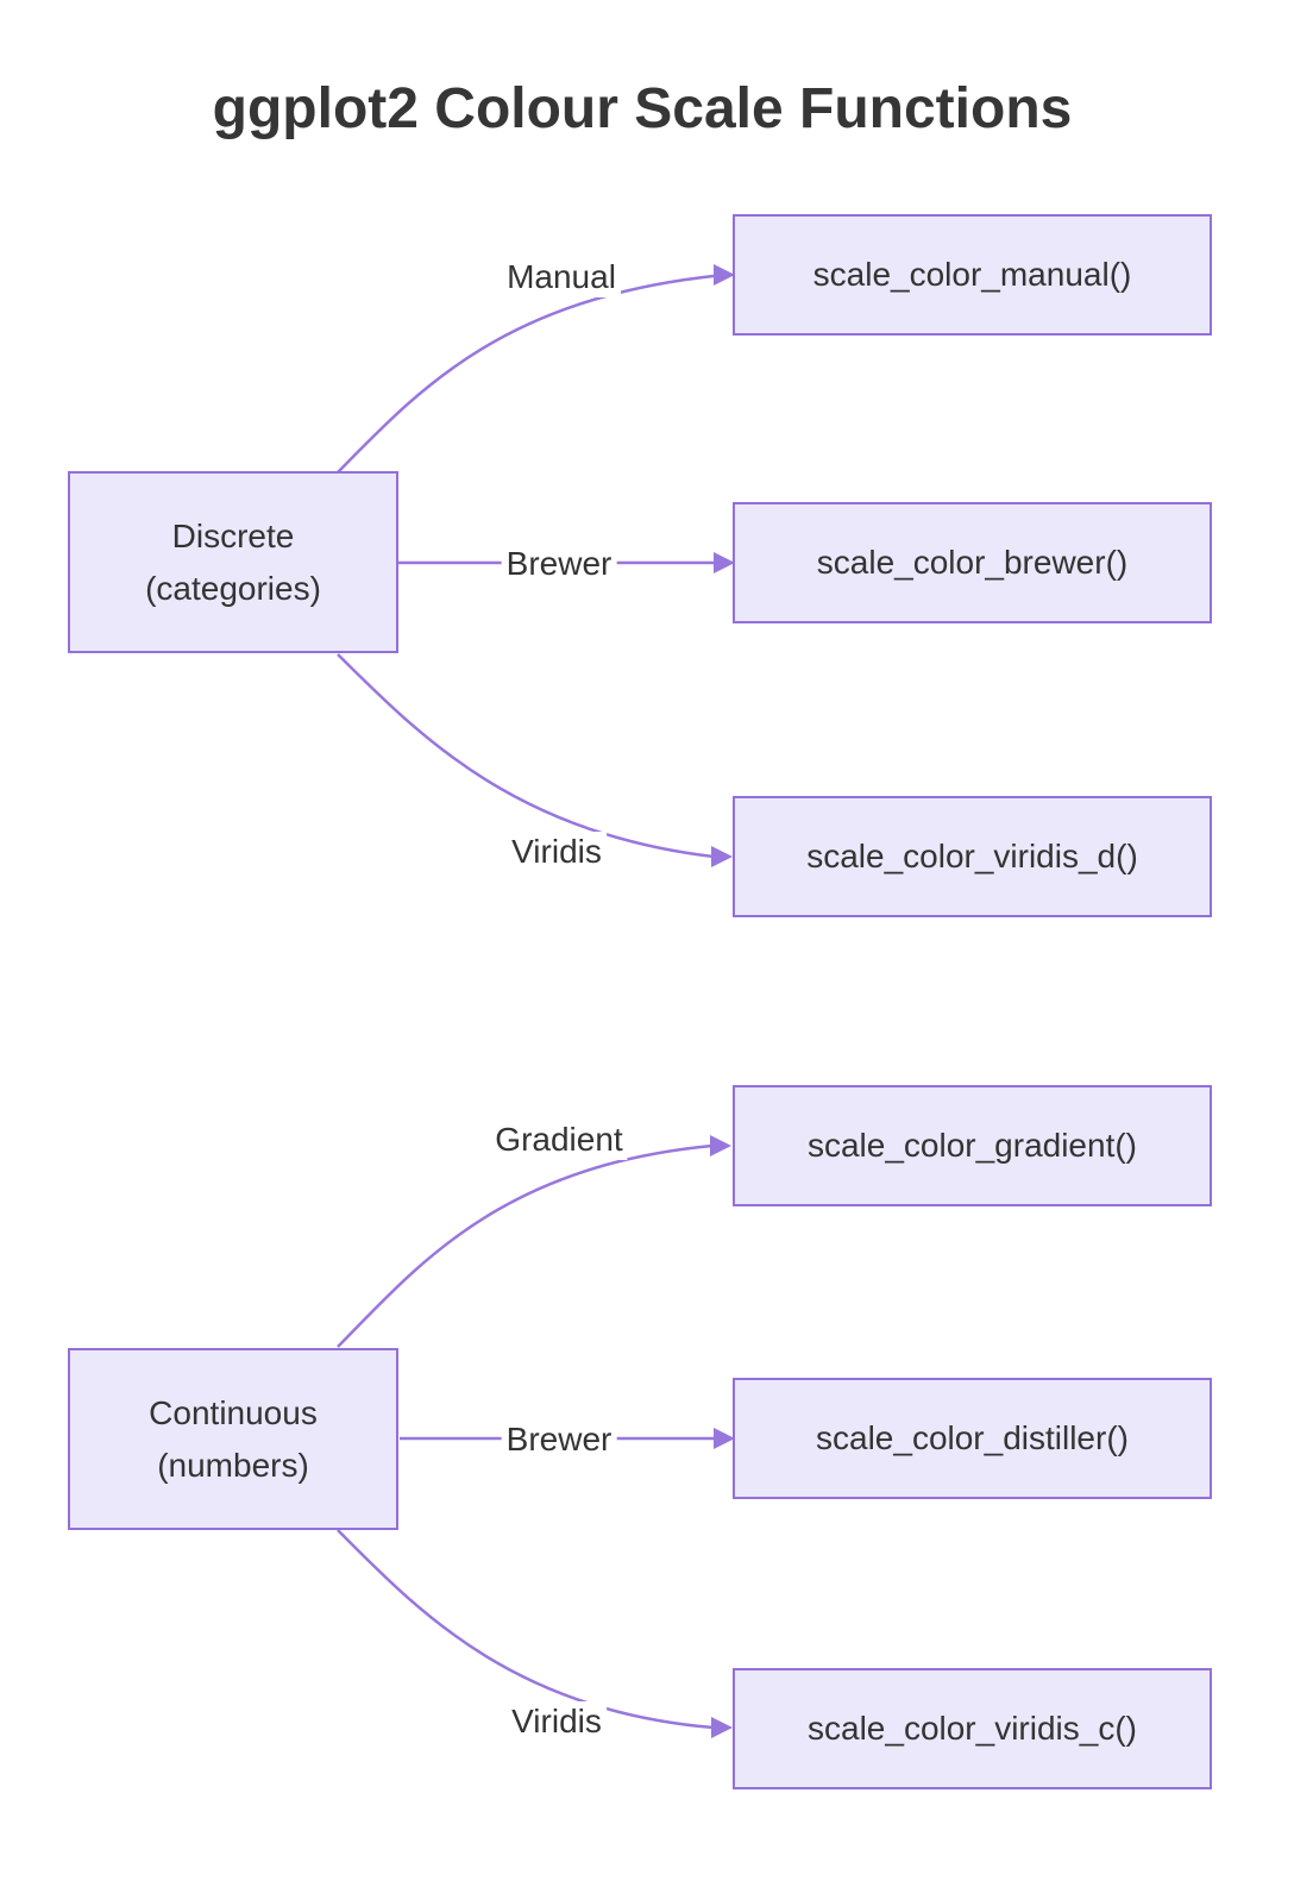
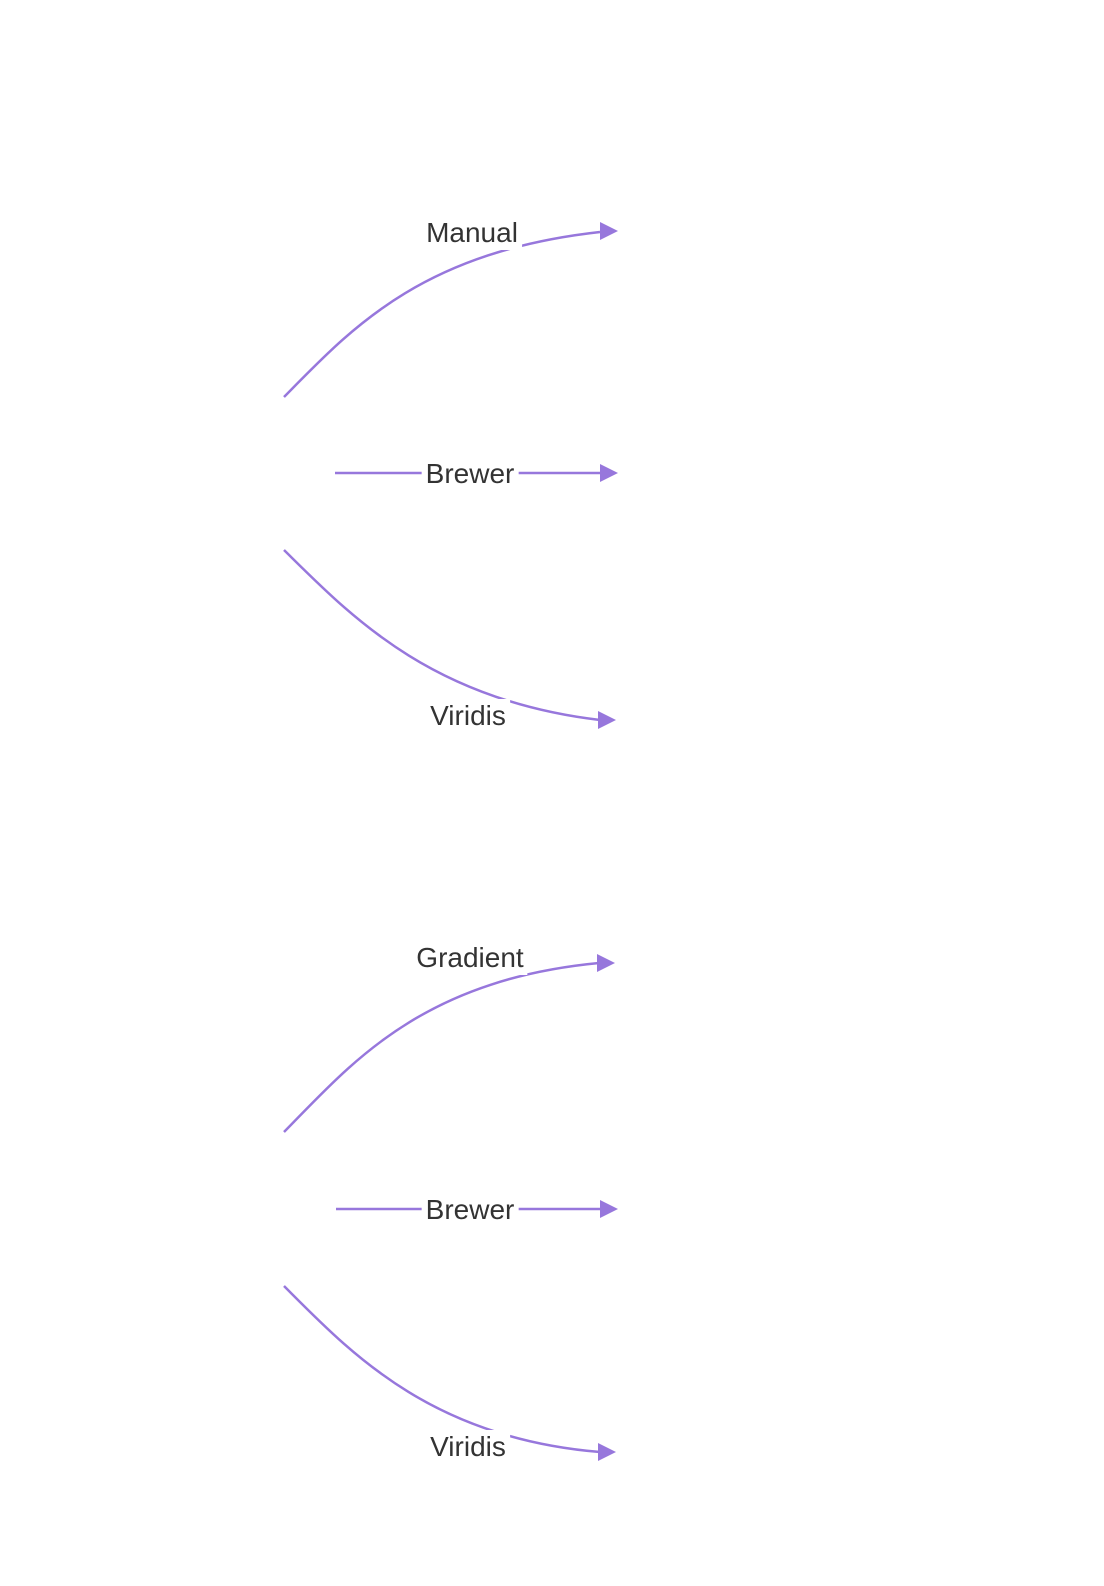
- ggplot2 Colour Scale Functions
- Discrete
- (categories)
- Continuous
- (numbers)
- scale_color_manual()
- scale_color_brewer()
- scale_color_viridis_d()
- scale_color_gradient()
- scale_color_distiller()
- scale_color_viridis_c()
  Manual
  Brewer
  Viridis
  Gradient
  Brewer
  Viridis
